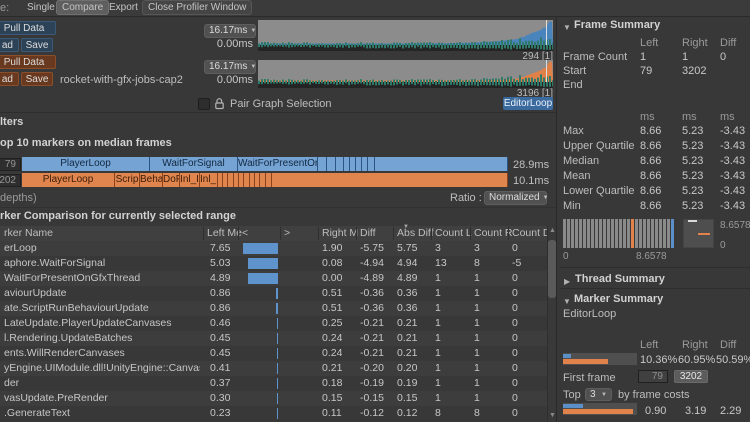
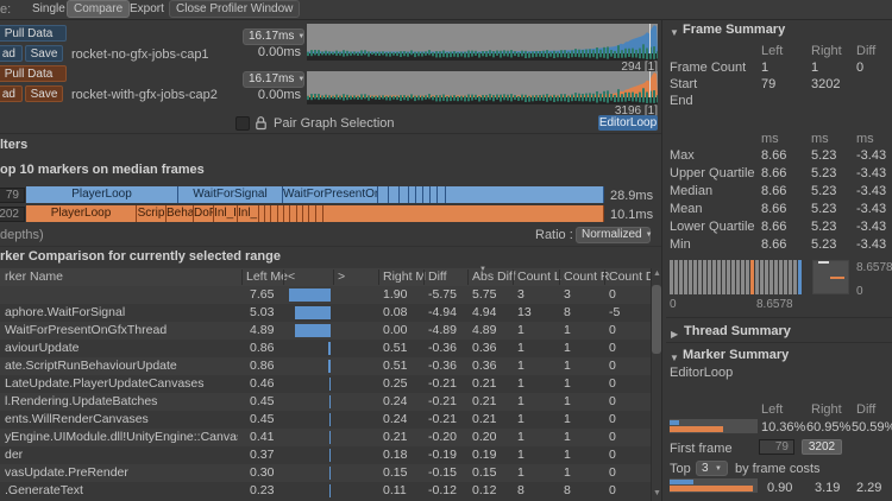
  e:
  Single
  Compare
  Export
  Close Profiler Window
  Pull Data
  ad
  Save
+ rocket-no-gfx-jobs-cap1
  Pull Data
  ad
  Save
  rocket-with-gfx-jobs-cap2
  16.17ms
  0.00ms
  16.17ms
  0.00ms
  294 [1]
  3196 [1]
  Pair Graph Selection
  EditorLoop
  lters
  op 10 markers on median frames
  79
  PlayerLoop
  WaitForSignal
  WaitForPresentO
  28.9ms
  202
  PlayerLoop
  Scrip
  Beha
  DoF
  Inl_I
  Inl_
  10.1ms
  depths)
  Ratio :
  Normalized
  rker Comparison for currently selected range
  rker Name
  Left Me
  <
  >
  Right M
  Diff
  Abs Diff
  Count L
  Count
  Count
- erLoop
  7.65
  1.90
  -5.75
  5.75
  3
  3
  0
  aphore.WaitForSignal
  5.03
  0.08
  -4.94
  4.94
  13
  8
  -5
  WaitForPresentOnGfxThread
  4.89
  0.00
  -4.89
  4.89
  1
  1
  0
  aviourUpdate
  0.86
  0.51
  -0.36
  0.36
  1
  1
  0
  ate.ScriptRunBehaviourUpdate
  0.86
  0.51
  -0.36
  0.36
  1
  1
  0
  LateUpdate.PlayerUpdateCanvases
  0.46
  0.25
  -0.21
  0.21
  1
  1
  0
  l.Rendering.UpdateBatches
  0.45
  0.24
  -0.21
  0.21
  1
  1
  0
  ents.WillRenderCanvases
  0.45
  0.24
  -0.21
  0.21
  1
  1
  0
  yEngine.UIModule.dll!UnityEngine::Canva
  0.41
  0.21
  -0.20
  0.20
  1
  1
  0
  der
  0.37
  0.18
  -0.19
  0.19
  1
  1
  0
  vasUpdate.PreRender
  0.30
  0.15
  -0.15
  0.15
  1
  1
  0
  .GenerateText
  0.23
  0.11
  -0.12
  0.12
  8
  8
  0
  ▼
  Frame Summary
  0
  8.6578
  8.6578
  0
  ▶
  Thread Summary
  ▼
  Marker Summary
  EditorLoop
  Left
  Right
  Diff
  10.36%
  60.95%
  50.59%
  First frame
  79
  3202
  Top
  3
  by frame costs
  0.90
  3.19
  2.29
  Left
  Right
  Diff
  Frame Count
  1
  1
  0
  Start
  79
  3202
  End
  ms
  ms
  ms
  Max
  8.66
  5.23
  -3.43
  Upper Quartile
  8.66
  5.23
  -3.43
  Median
  8.66
  5.23
  -3.43
  Mean
  8.66
  5.23
  -3.43
  Lower Quartile
  8.66
  5.23
  -3.43
  Min
  8.66
  5.23
  -3.43
